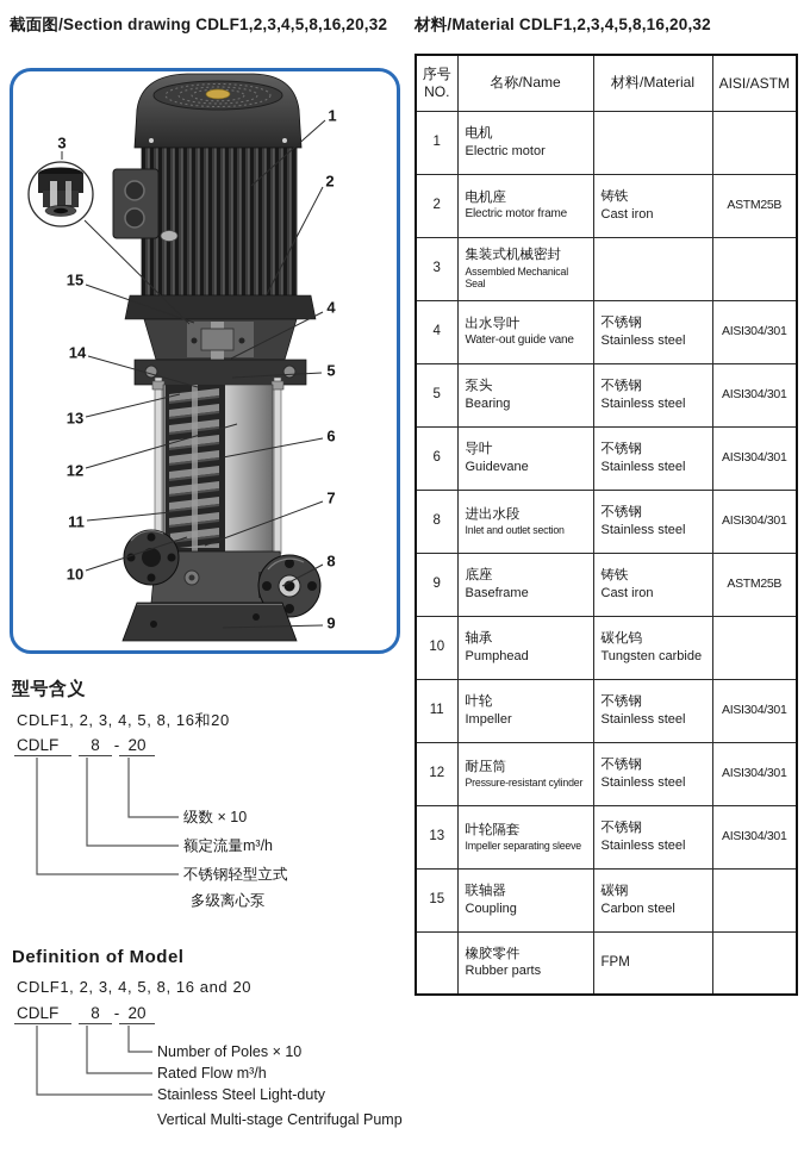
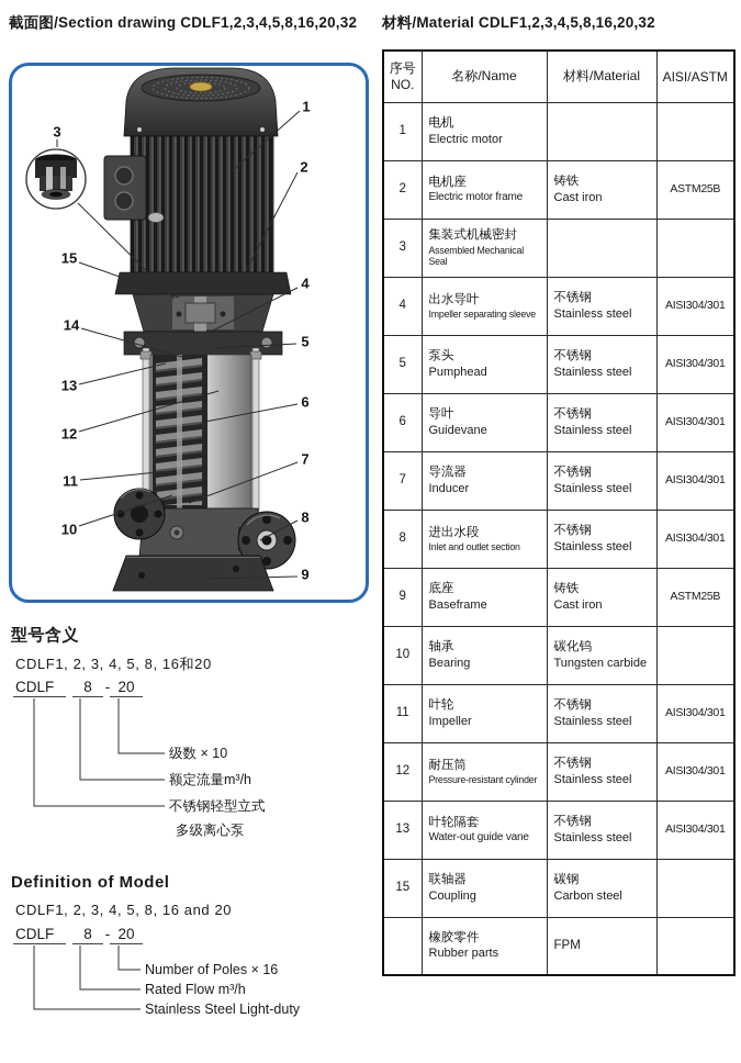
  截面图/Section drawing CDLF1,2,3,4,5,8,16,20,32
  材料/Material CDLF1,2,3,4,5,8,16,20,32
  1
  2
  3
  15
  4
  14
  5
  13
  6
  12
  7
  11
  8
  10
  9
  序号 NO.	名称/Name	材料/Material	AISI/ASTM
  1	电机Electric motor
  2	电机座Electric motor frame	铸铁Cast iron	ASTM25B
  3	集装式机械密封Assembled Mechanical Seal
- 4	出水导叶Water-out guide vane	不锈钢Stainless steel	AISI304/301
+ 4	出水导叶Impeller separating sleeve	不锈钢Stainless steel	AISI304/301
- 5	泵头Bearing	不锈钢Stainless steel	AISI304/301
+ 5	泵头Pumphead	不锈钢Stainless steel	AISI304/301
  6	导叶Guidevane	不锈钢Stainless steel	AISI304/301
+ 7	导流器Inducer	不锈钢Stainless steel	AISI304/301
  8	进出水段Inlet and outlet section	不锈钢Stainless steel	AISI304/301
  9	底座Baseframe	铸铁Cast iron	ASTM25B
- 10	轴承Pumphead	碳化钨Tungsten carbide
+ 10	轴承Bearing	碳化钨Tungsten carbide
  11	叶轮Impeller	不锈钢Stainless steel	AISI304/301
  12	耐压筒Pressure-resistant cylinder	不锈钢Stainless steel	AISI304/301
- 13	叶轮隔套Impeller separating sleeve	不锈钢Stainless steel	AISI304/301
+ 13	叶轮隔套Water-out guide vane	不锈钢Stainless steel	AISI304/301
  15	联轴器Coupling	碳钢Carbon steel
  	橡胶零件Rubber parts	FPM
  型号含义
  CDLF1, 2, 3, 4, 5, 8, 16和20
  CDLF
  8
  -
  20
  级数 × 10
  额定流量m³/h
  不锈钢轻型立式
  多级离心泵
  Definition of Model
  CDLF1, 2, 3, 4, 5, 8, 16 and 20
  CDLF
  8
  -
  20
- Number of Poles × 10
+ Number of Poles × 16
  Rated Flow m³/h
  Stainless Steel Light-duty
- Vertical Multi-stage Centrifugal Pump
